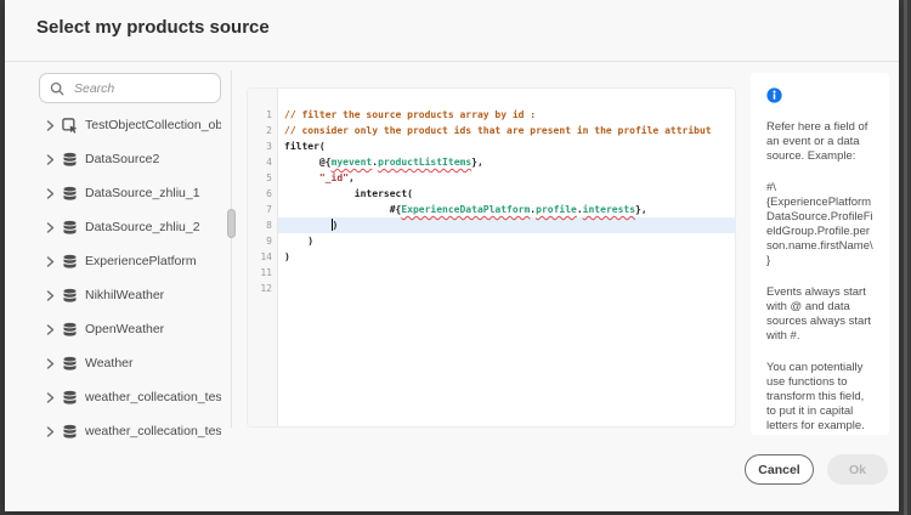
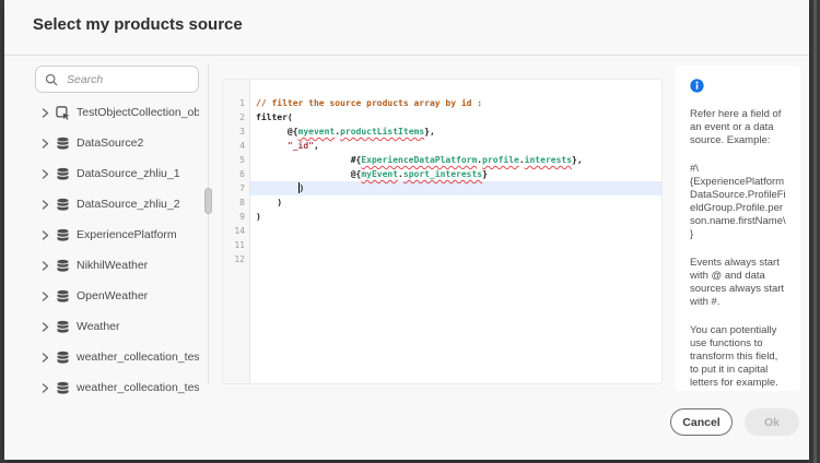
  Select my products source
  Search
  TestObjectCollection_ob
  DataSource2
  DataSource_zhliu_1
  DataSource_zhliu_2
  ExperiencePlatform
  NikhilWeather
  OpenWeather
  Weather
  weather_collecation_tes
  weather_collecation_tes
  1
  2
  3
  4
  5
  6
  7
  8
  9
  14
  11
  12
  // filter the source products array by id :
- // consider only the product ids that are present in the profile attribut
  filter(
  @{myevent.productListItems},
  "_id",
- intersect(
  #{ExperienceDataPlatform.profile.interests},
+ @{myEvent.sport_interests}
  )
  )
  )
  Refer here a field of an event or a data source. Example:
  #\
  {ExperiencePlatformDataSource.ProfileFieldGroup.Profile.person.name.firstName\}
  Events always start with @ and data sources always start with #.
  Cancel
  Ok
